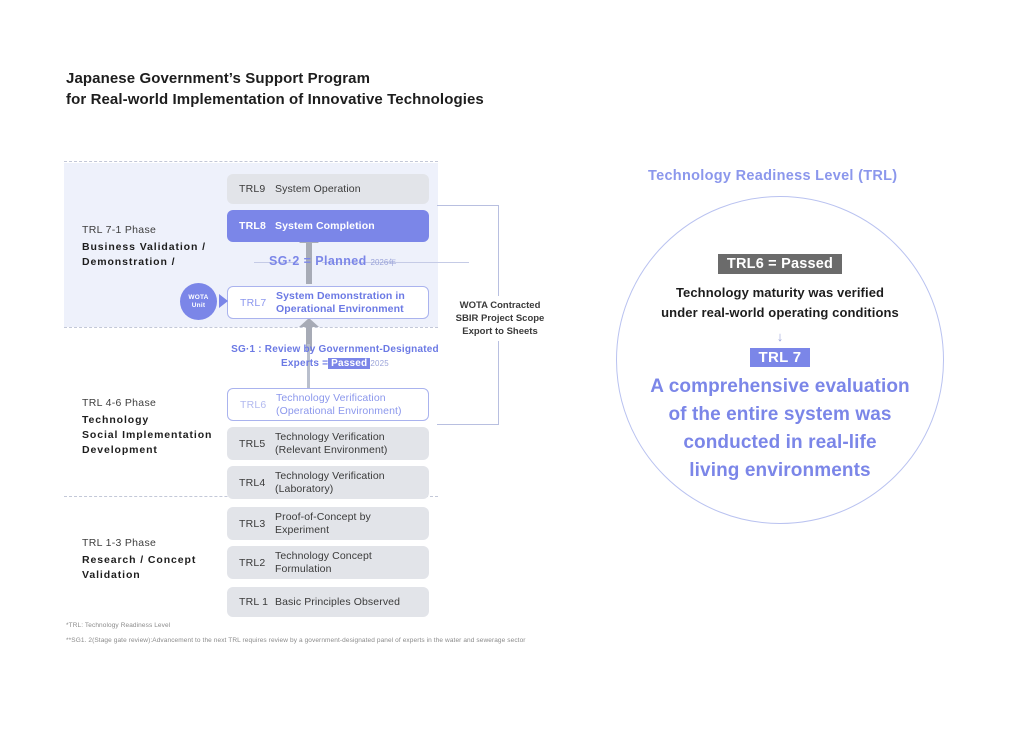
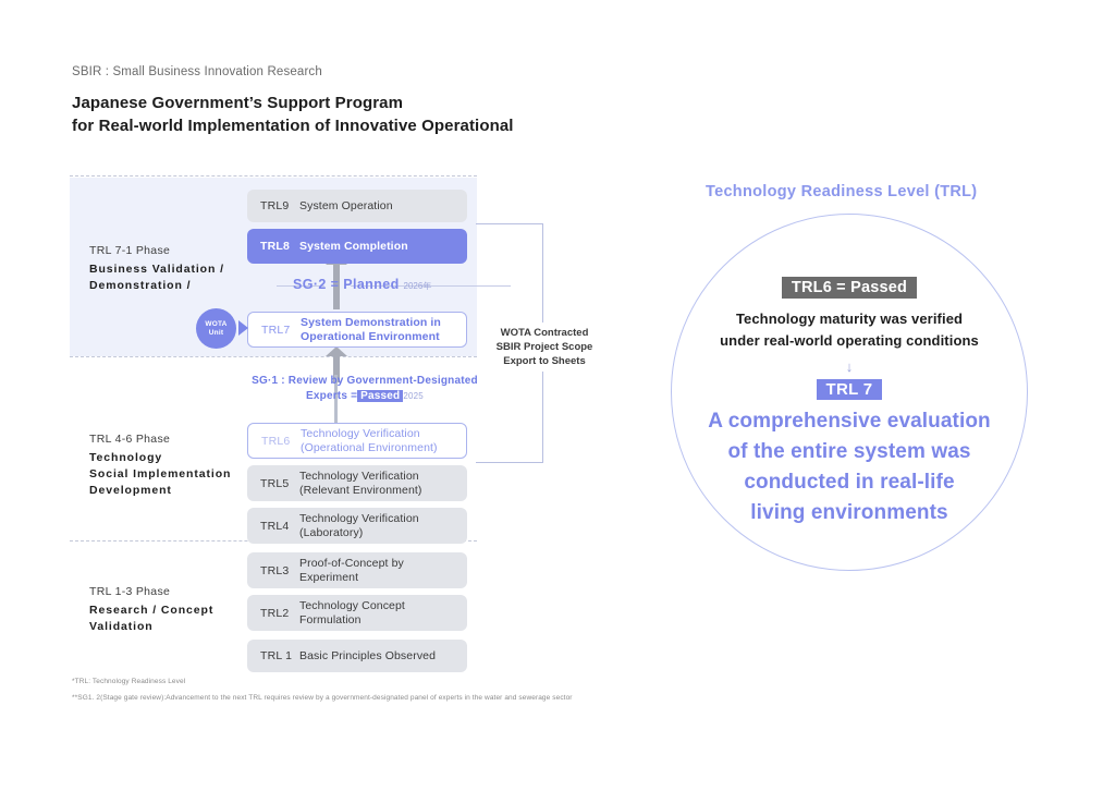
+ SBIR : Small Business Innovation Research
  Japanese Government’s Support Program
- for Real-world Implementation of Innovative Technologies
+ for Real-world Implementation of Innovative Operational
  TRL 7-1 Phase
  Business Validation /
  Demonstration /
  TRL 4-6 Phase
  Technology
  Social Implementation
  Development
  TRL 1-3 Phase
  Research / Concept
  Validation
  SG·2 = Planned 2026年
  SG·1 : Review by Government-Designated
  Experts = Passed 2025
  TRL9
  System Operation
  TRL8
  System Completion
  TRL7
  System Demonstration in
  Operational Environment
  TRL6
  Technology Verification
  (Operational Environment)
  TRL5
  Technology Verification
  (Relevant Environment)
  TRL4
  Technology Verification
  (Laboratory)
  TRL3
  Proof-of-Concept by
  Experiment
  TRL2
  Technology Concept
  Formulation
  TRL 1
  Basic Principles Observed
  WOTA Contracted
  SBIR Project Scope
  Export to Sheets
  Technology Readiness Level (TRL)
  TRL6 = Passed
  Technology maturity was verified
  under real-world operating conditions
  ↓
  TRL 7
  A comprehensive evaluation
  of the entire system was
  conducted in real-life
  living environments
